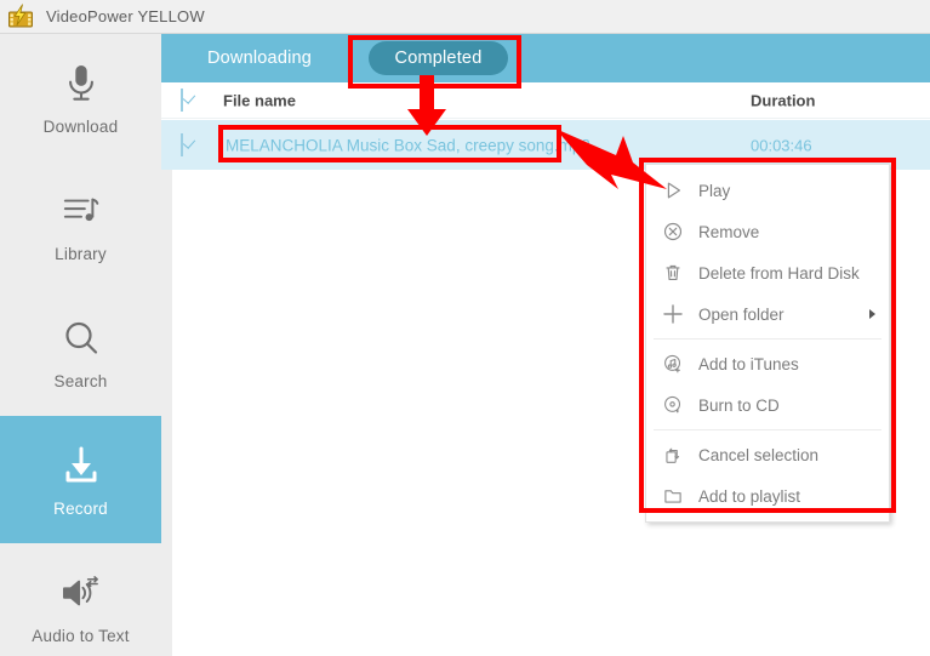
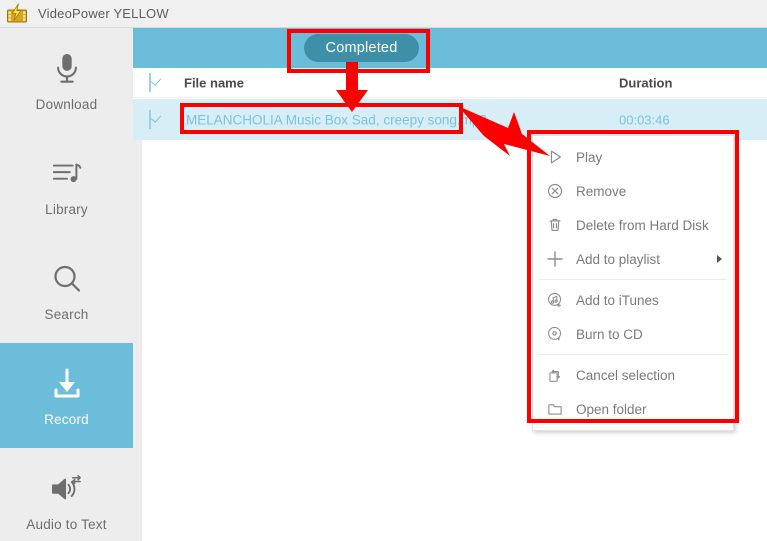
  VideoPower YELLOW
  Download
  Library
  Search
  Record
  Audio to Text
- Downloading
  Completed
  File name
  Duration
  MELANCHOLIA Music Box Sad, creepy song.m
  00:03:46
  Play
  Remove
  Delete from Hard Disk
- Open folder
+ Add to playlist
  Add to iTunes
  Burn to CD
  Cancel selection
- Add to playlist
+ Open folder
